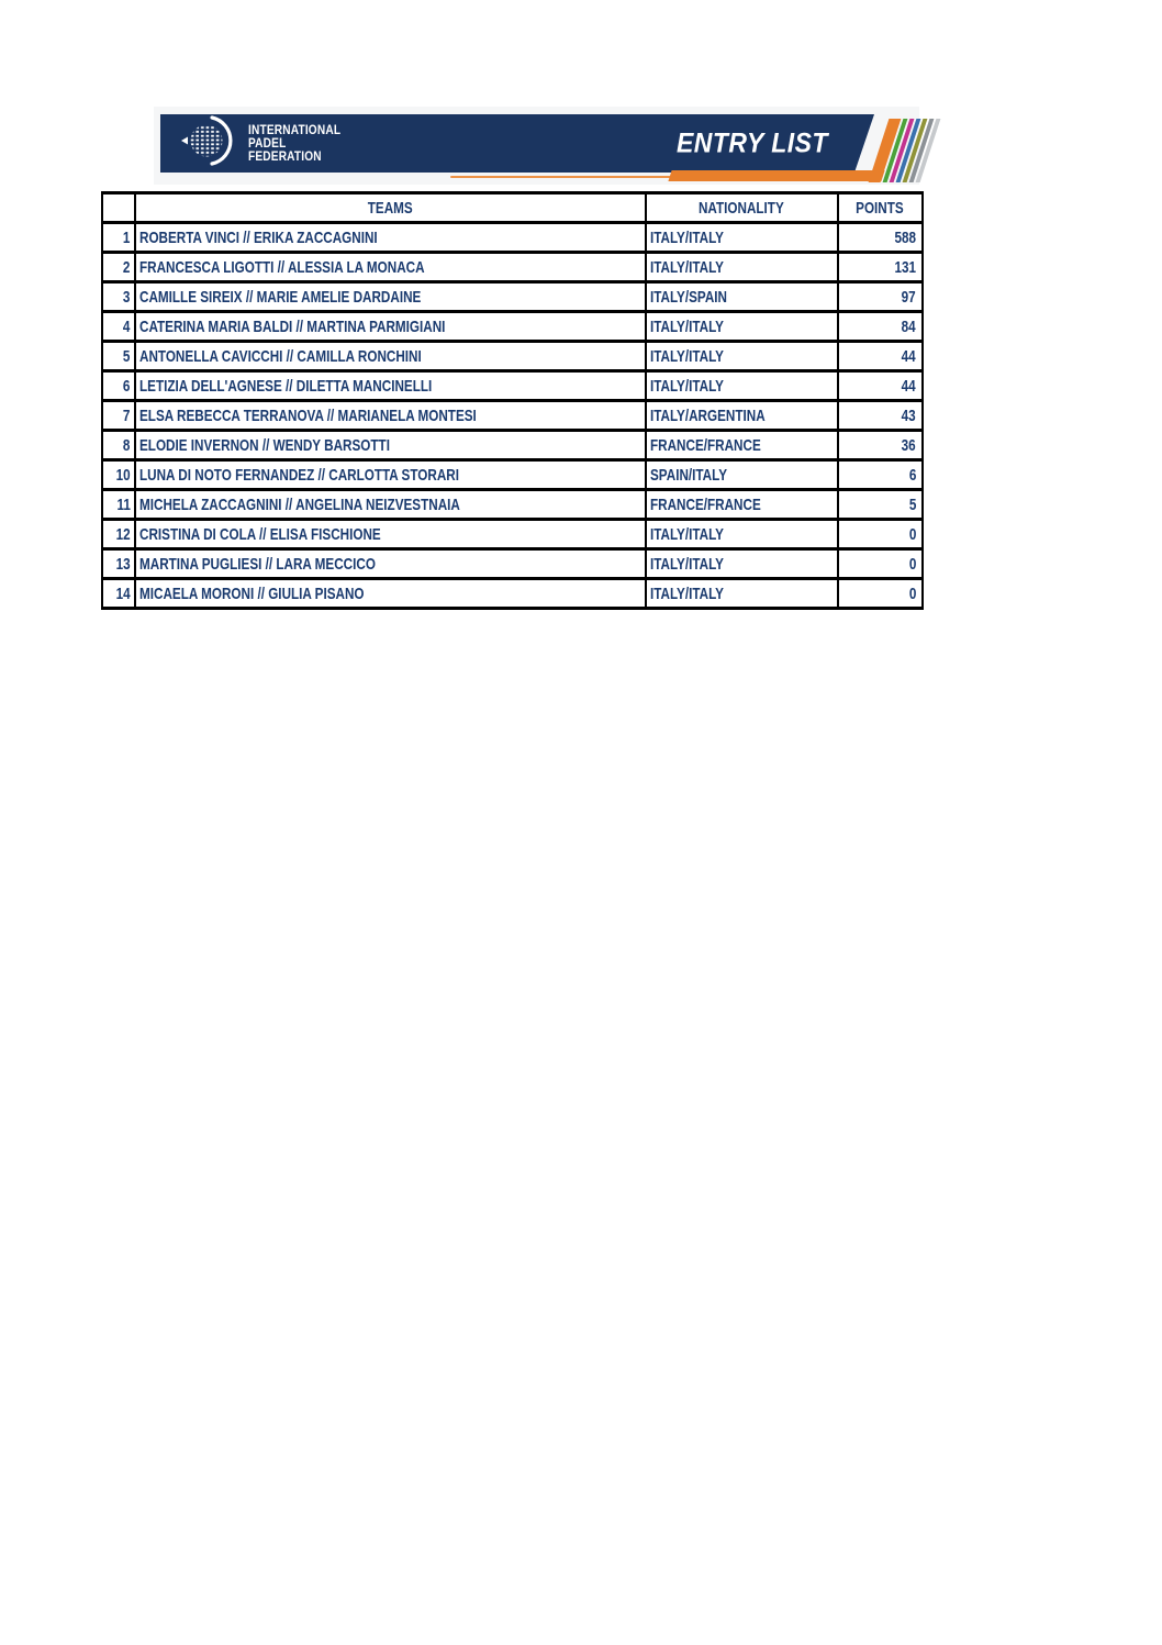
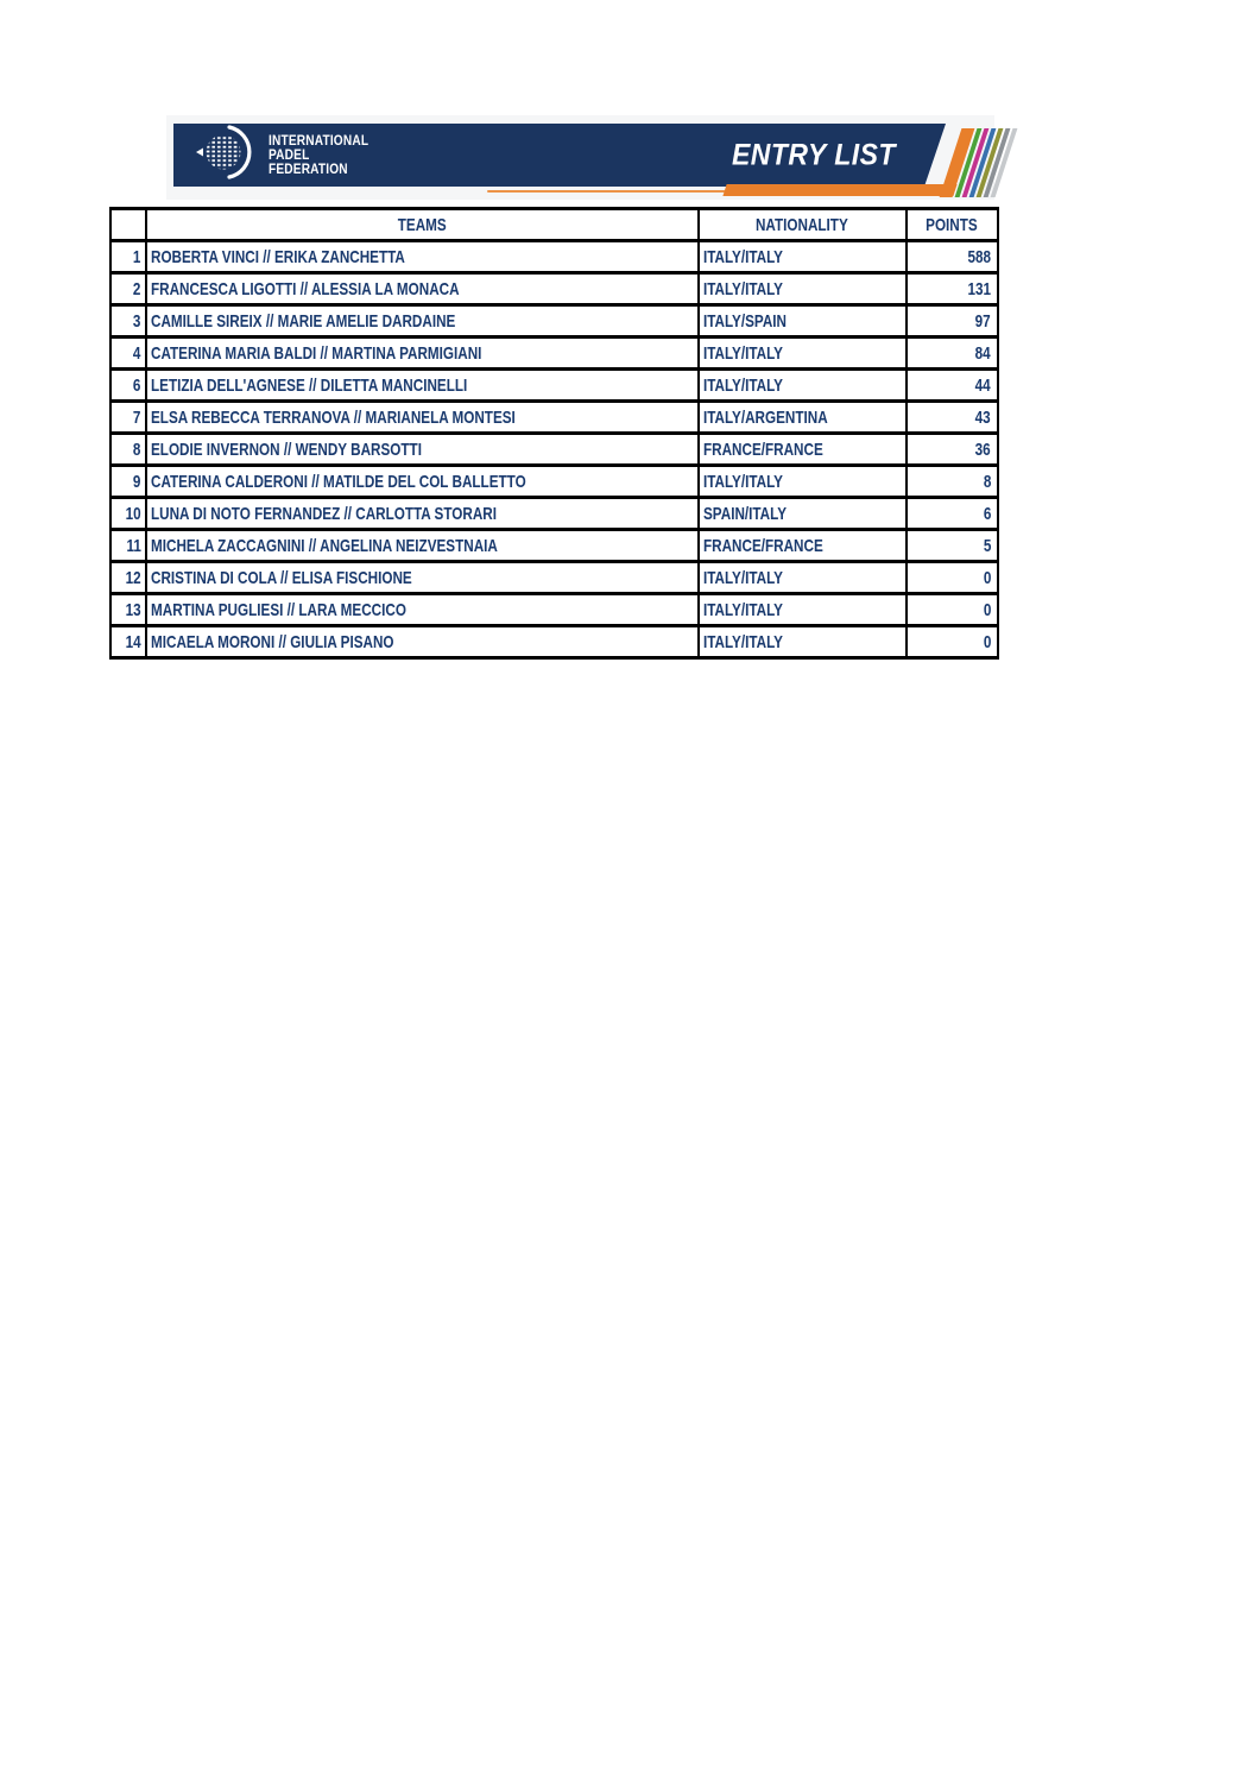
  INTERNATIONAL
  PADEL
  FEDERATION
  ENTRY LIST
  	TEAMS	NATIONALITY	POINTS
- 1	ROBERTA VINCI // ERIKA ZACCAGNINI	ITALY/ITALY	588
+ 1	ROBERTA VINCI // ERIKA ZANCHETTA	ITALY/ITALY	588
  2	FRANCESCA LIGOTTI // ALESSIA LA MONACA	ITALY/ITALY	131
  3	CAMILLE SIREIX // MARIE AMELIE DARDAINE	ITALY/SPAIN	97
  4	CATERINA MARIA BALDI // MARTINA PARMIGIANI	ITALY/ITALY	84
- 5	ANTONELLA CAVICCHI // CAMILLA RONCHINI	ITALY/ITALY	44
  6	LETIZIA DELL'AGNESE // DILETTA MANCINELLI	ITALY/ITALY	44
  7	ELSA REBECCA TERRANOVA // MARIANELA MONTESI	ITALY/ARGENTINA	43
  8	ELODIE INVERNON // WENDY BARSOTTI	FRANCE/FRANCE	36
+ 9	CATERINA CALDERONI // MATILDE DEL COL BALLETTO	ITALY/ITALY	8
  10	LUNA DI NOTO FERNANDEZ // CARLOTTA STORARI	SPAIN/ITALY	6
  11	MICHELA ZACCAGNINI // ANGELINA NEIZVESTNAIA	FRANCE/FRANCE	5
  12	CRISTINA DI COLA // ELISA FISCHIONE	ITALY/ITALY	0
  13	MARTINA PUGLIESI // LARA MECCICO	ITALY/ITALY	0
  14	MICAELA MORONI // GIULIA PISANO	ITALY/ITALY	0
